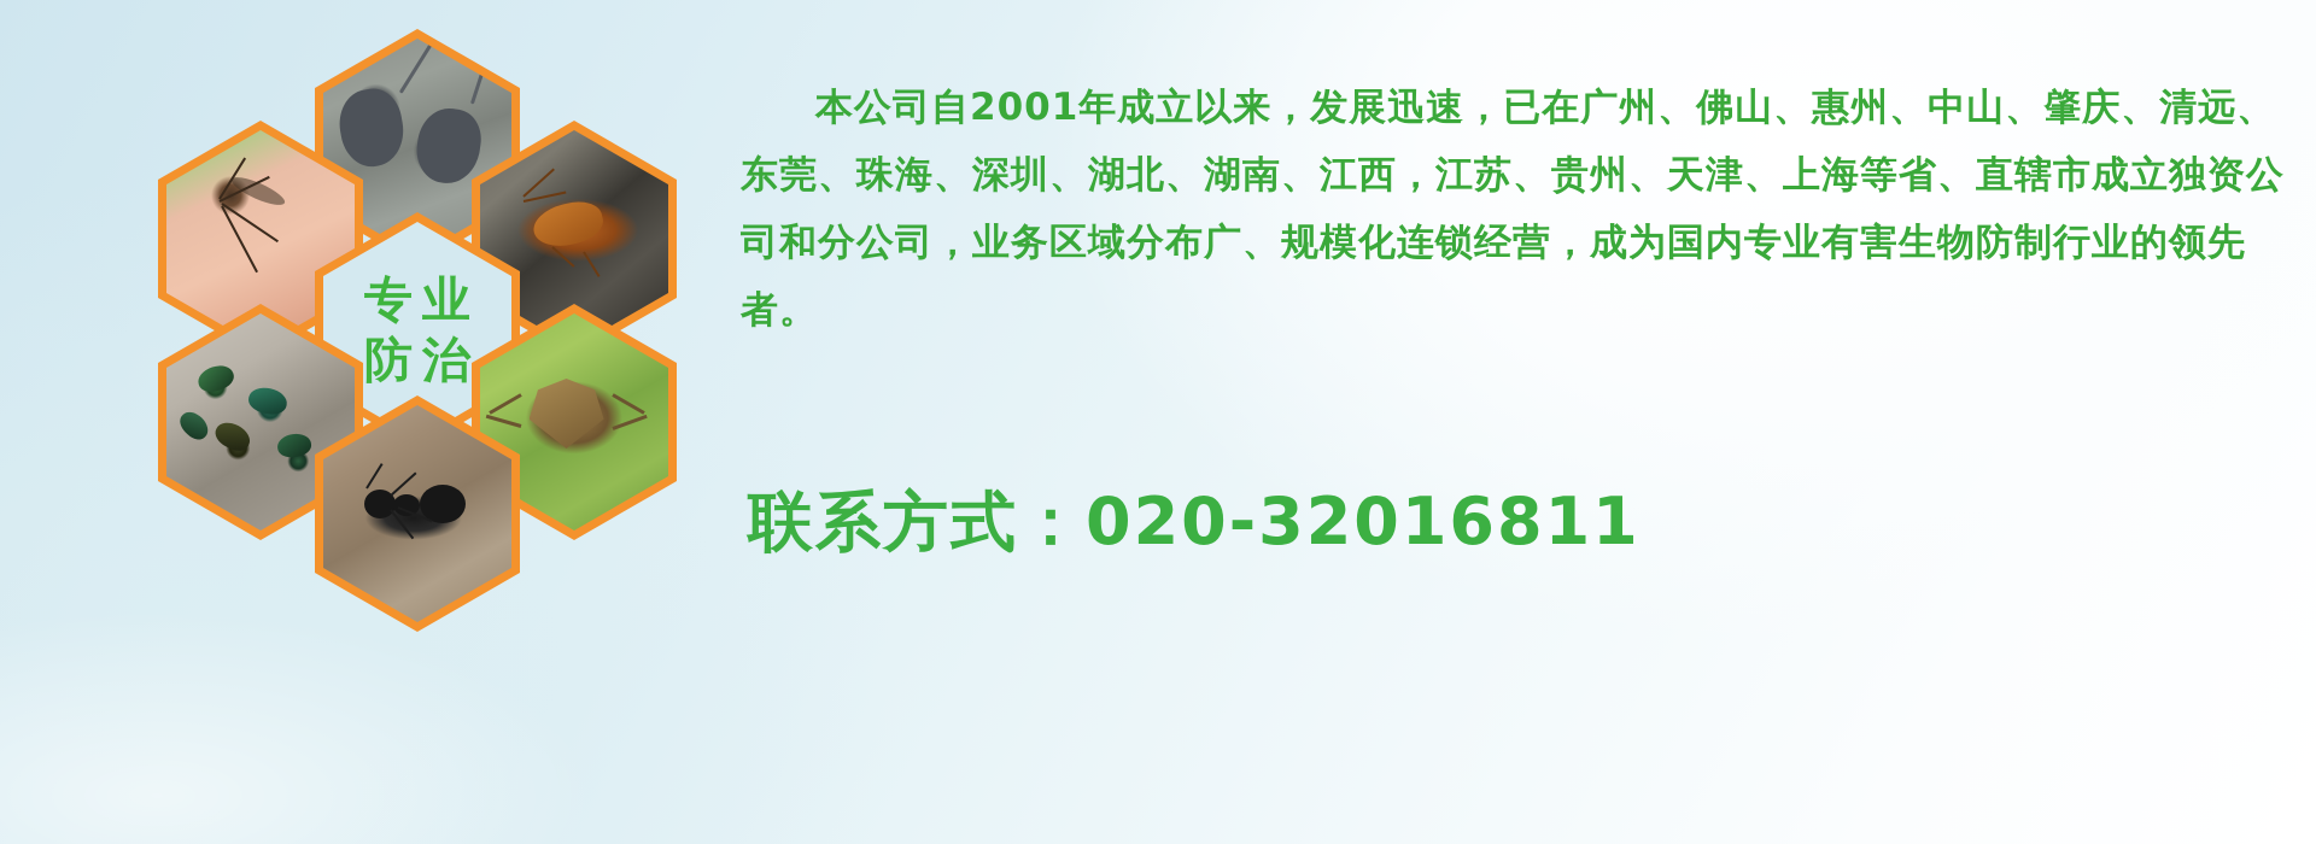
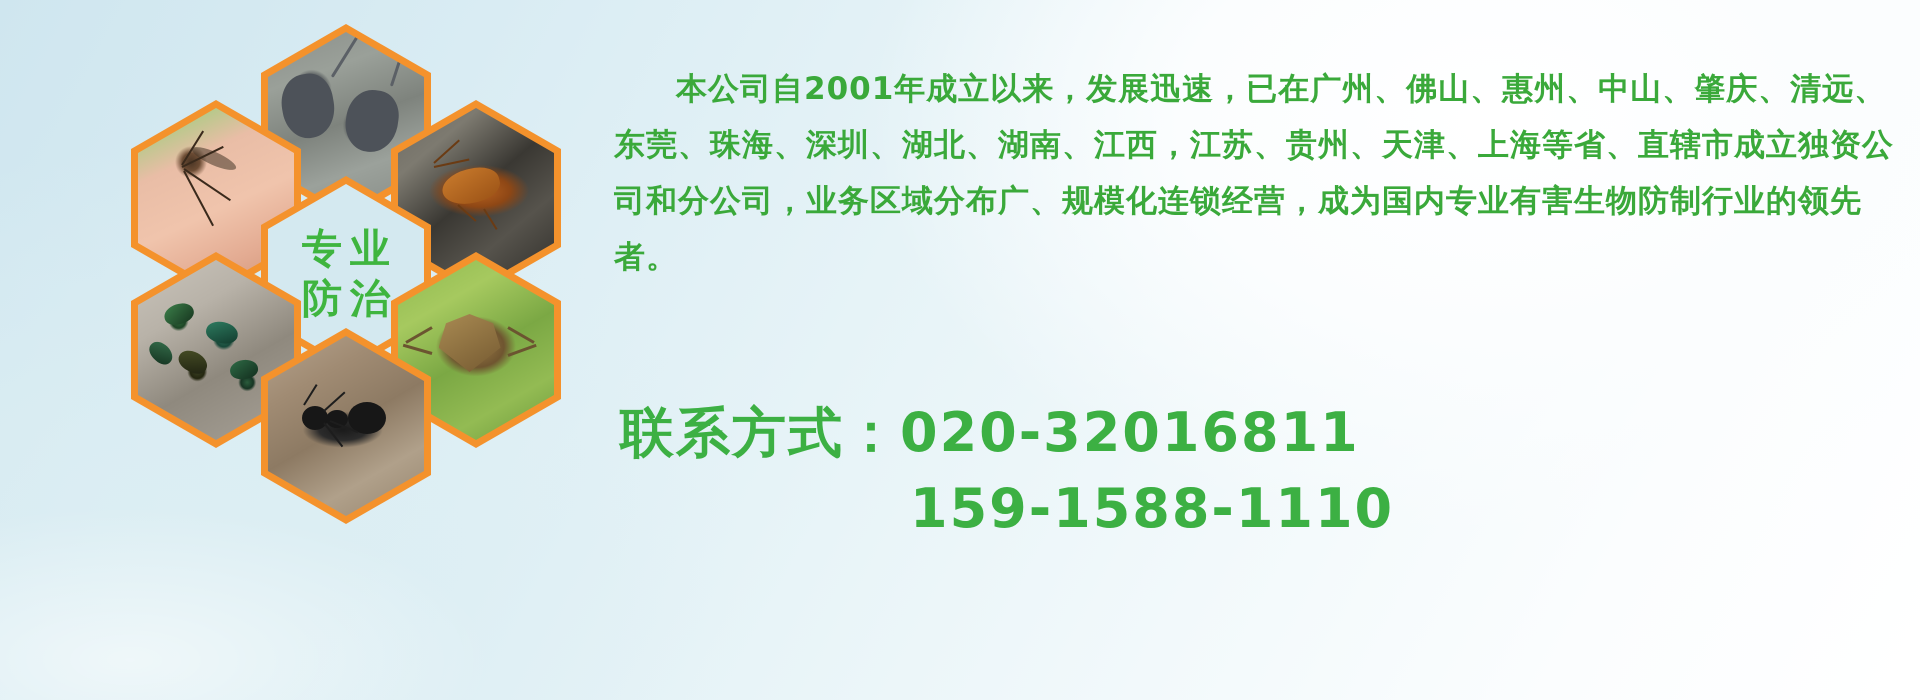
  专业
  防治
  本公司自2001年成立以来，发展迅速，已在广州、佛山、惠州、中山、肇庆、清远、东莞、珠海、深圳、湖北、湖南、江西，江苏、贵州、天津、上海等省、直辖市成立独资公司和分公司，业务区域分布广、规模化连锁经营，成为国内专业有害生物防制行业的领先者。
  方式：020-32016811
+ 159-1588-1110
